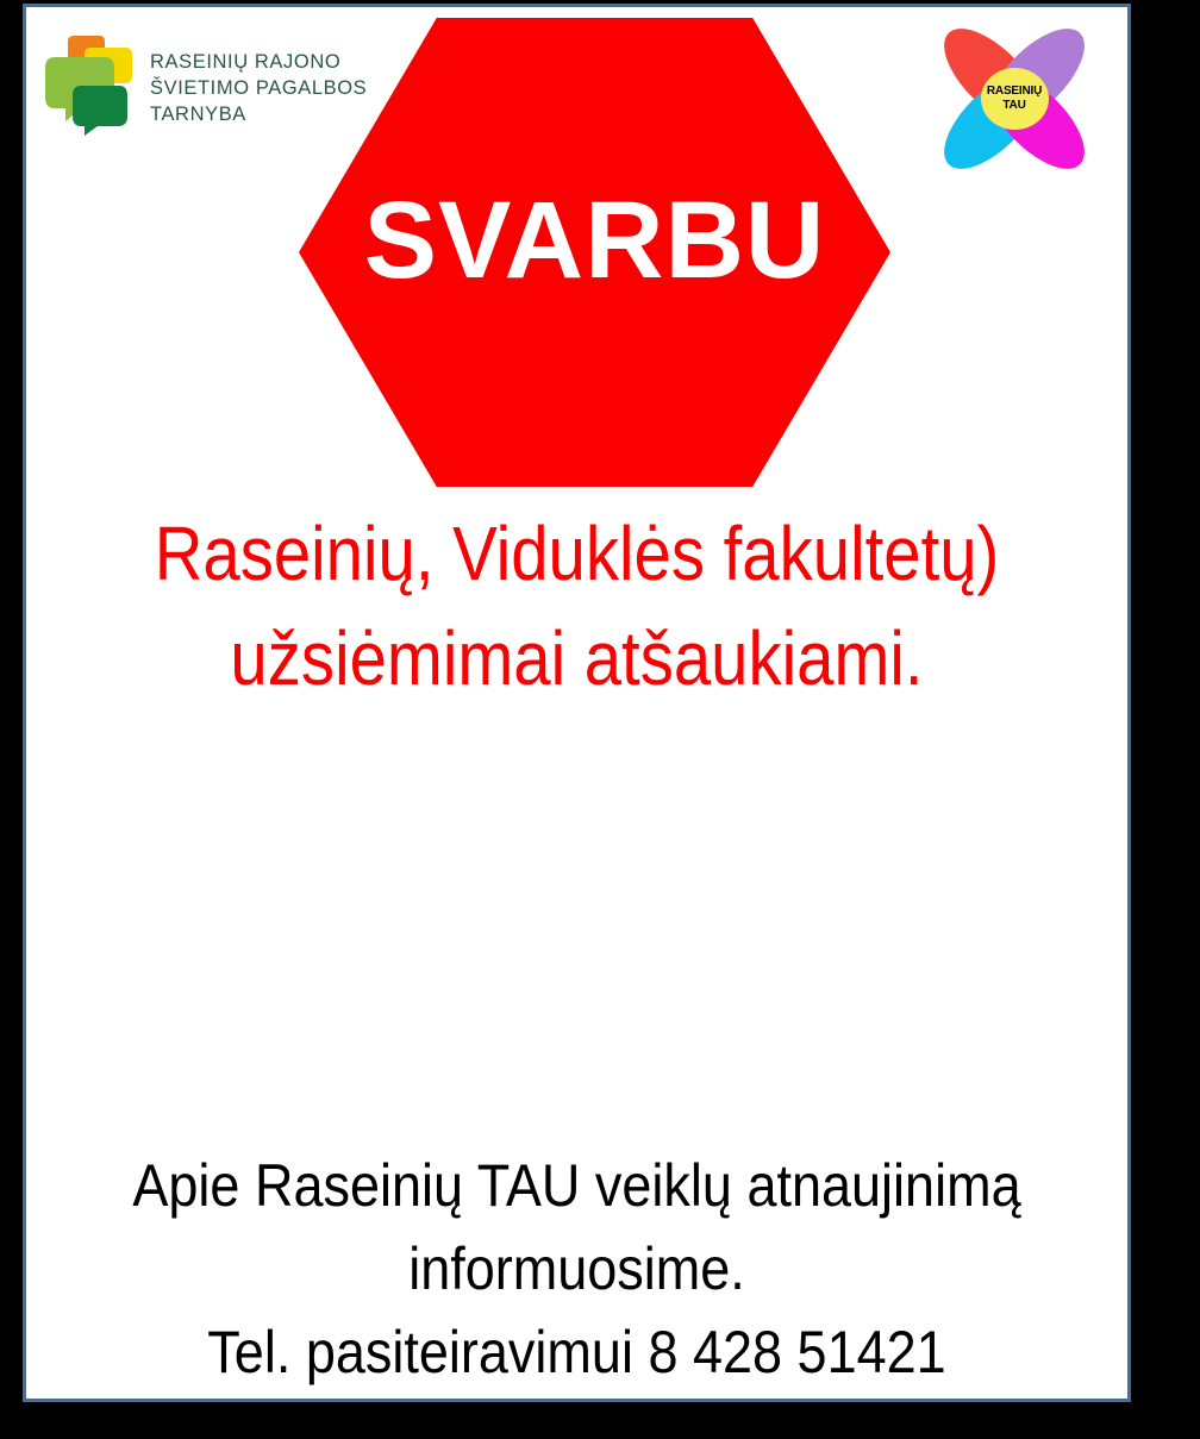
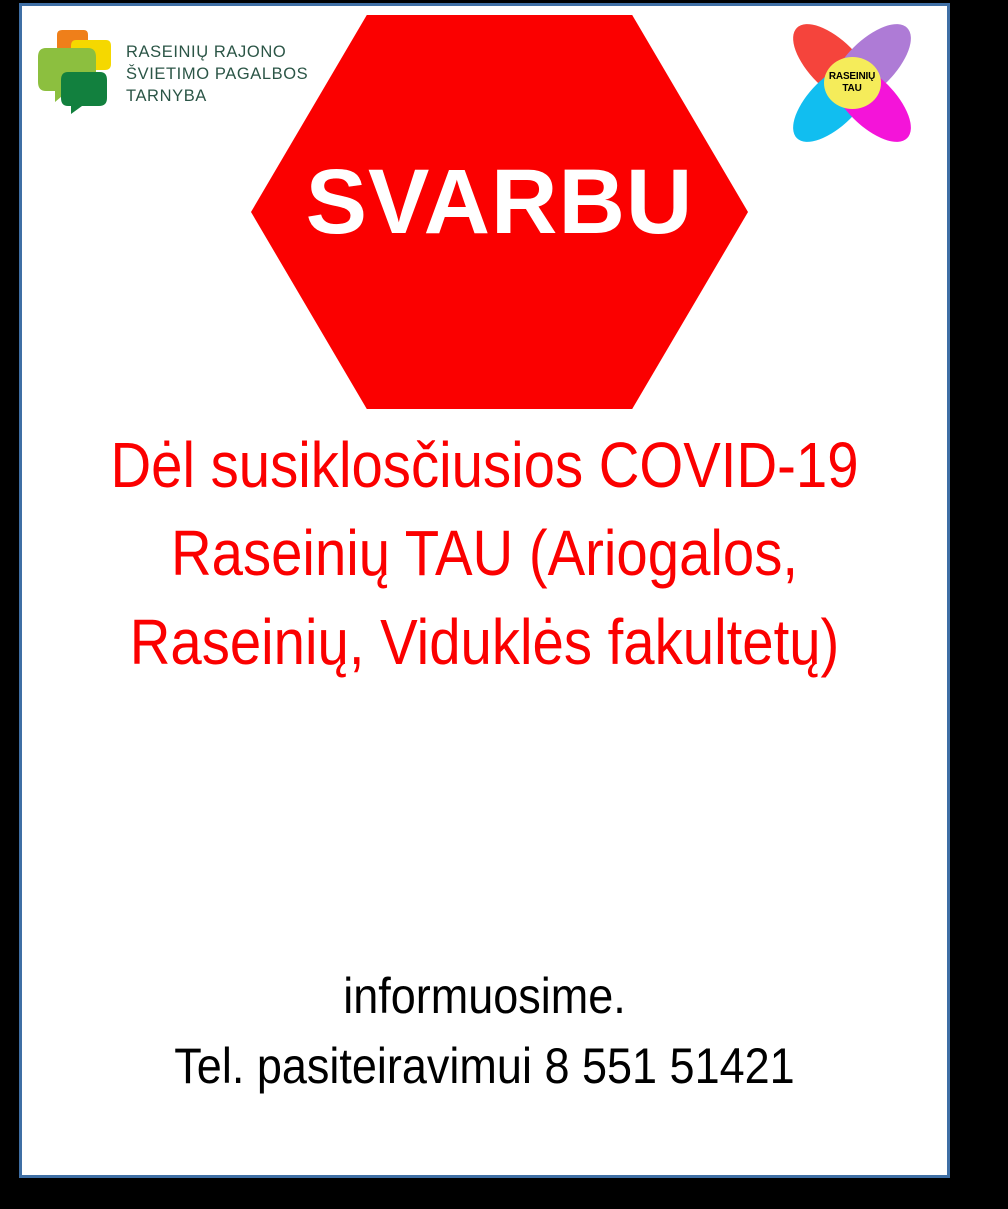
  RASEINIŲ RAJONO
  ŠVIETIMO PAGALBOS
  TARNYBA
  RASEINIŲ
  TAU
  SVARBU
+ Dėl susiklosčiusios COVID-19
+ Raseinių TAU (Ariogalos,
  Raseinių, Viduklės fakultetų)
- užsiėmimai atšaukiami.
- Apie Raseinių TAU veiklų atnaujinimą
  informuosime.
- Tel. pasiteiravimui 8 428 51421
+ Tel. pasiteiravimui 8 551 51421
